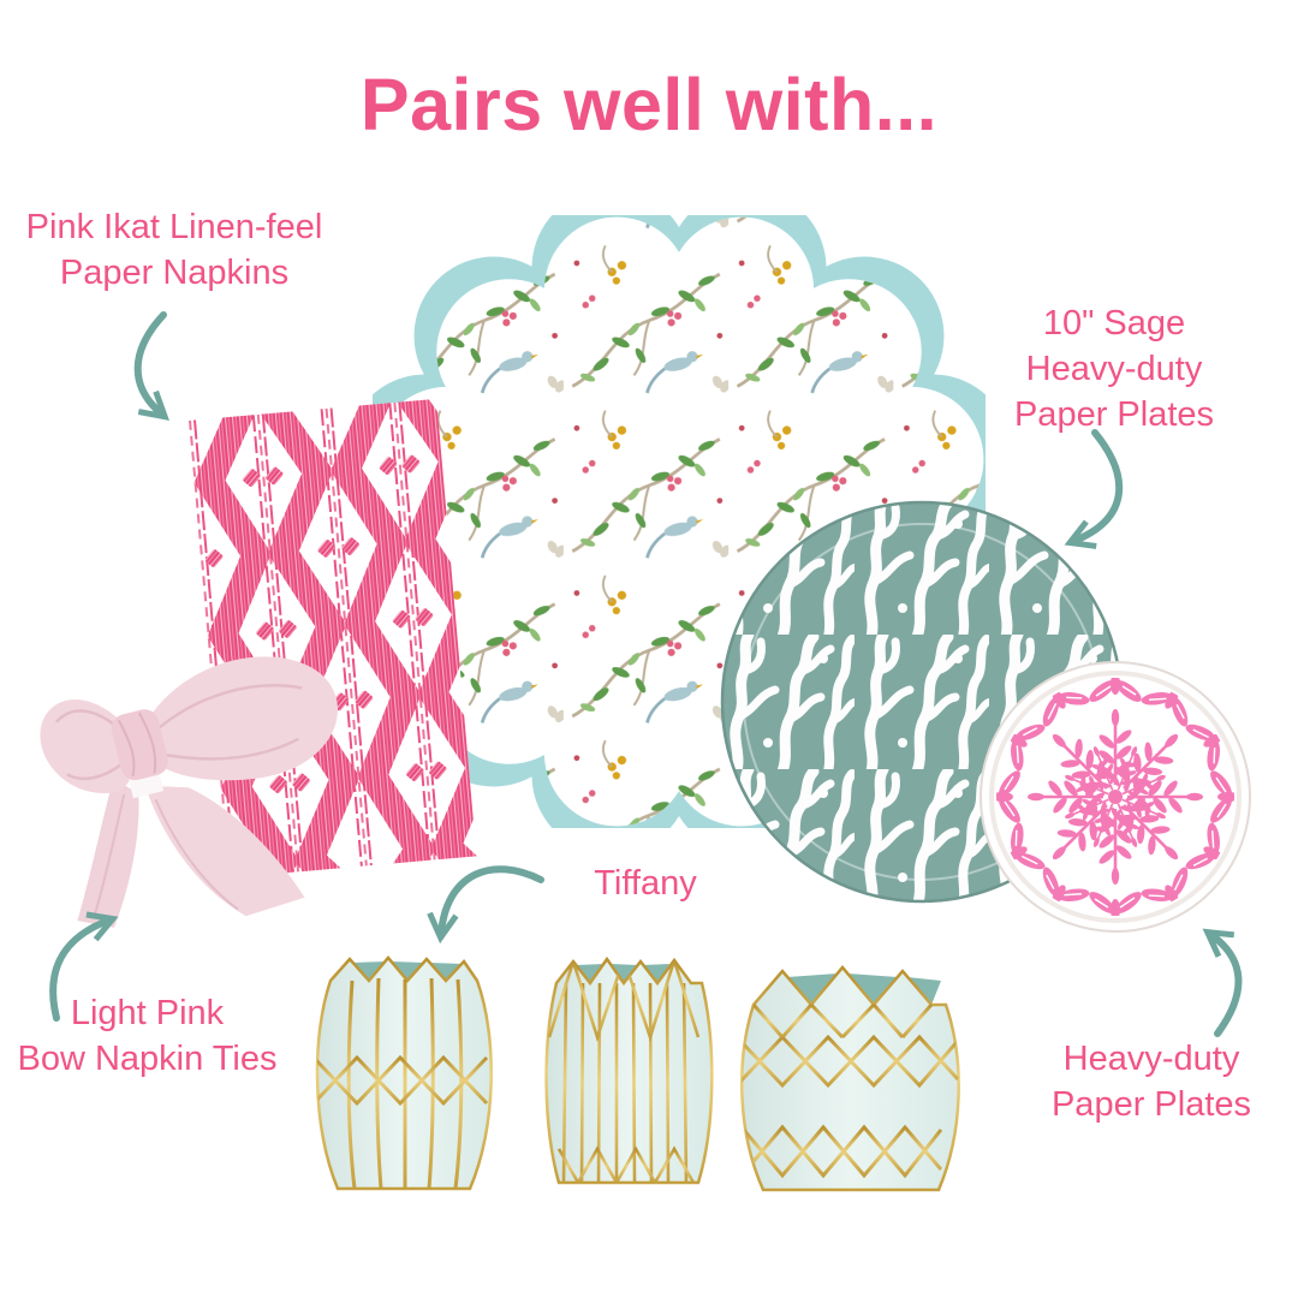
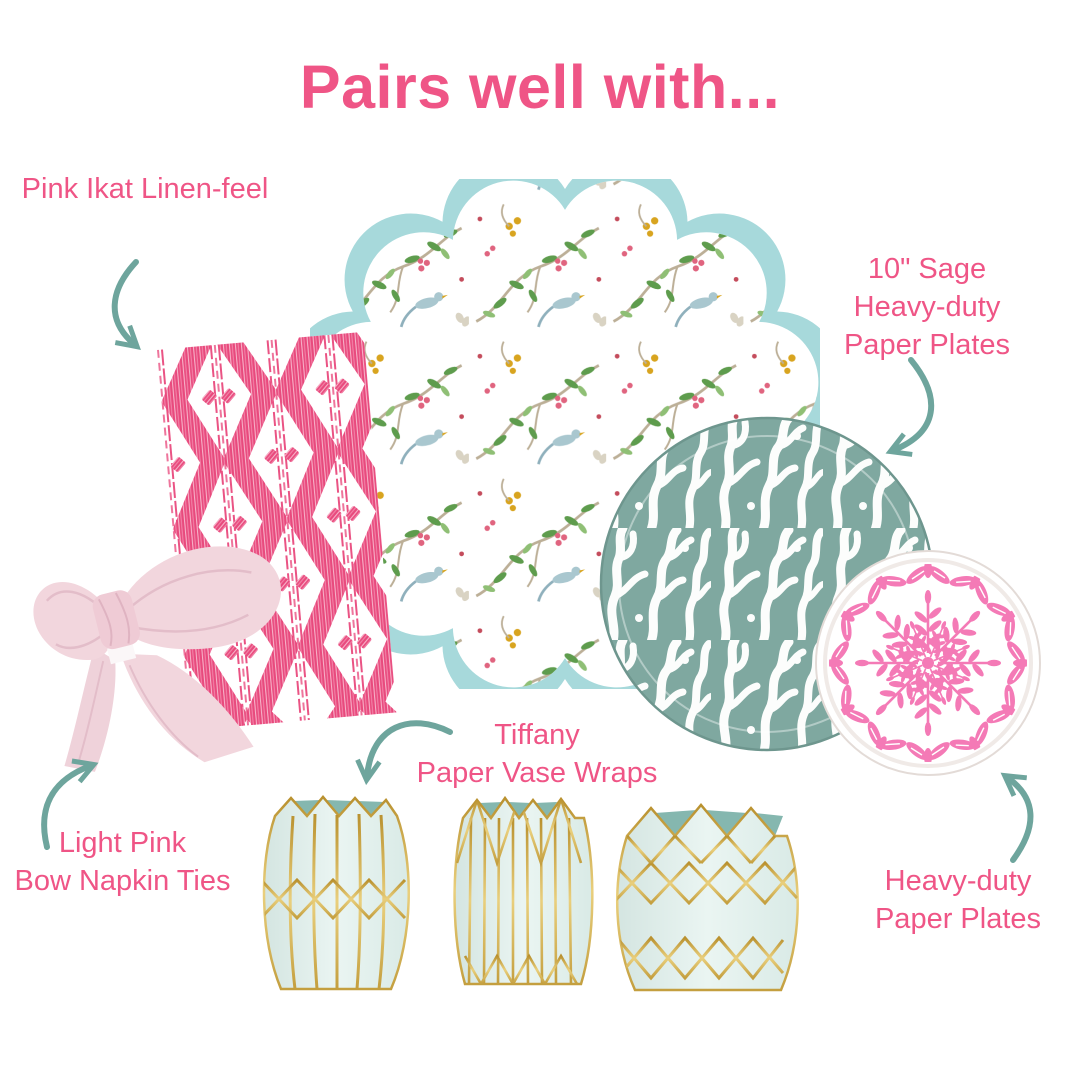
  Pairs well with...
  Pink Ikat Linen-feel
- Paper Napkins
  10" Sage
  Heavy-duty
  Paper Plates
  Tiffany
+ Paper Vase Wraps
  Light Pink
  Bow Napkin Ties
  Heavy-duty
  Paper Plates
